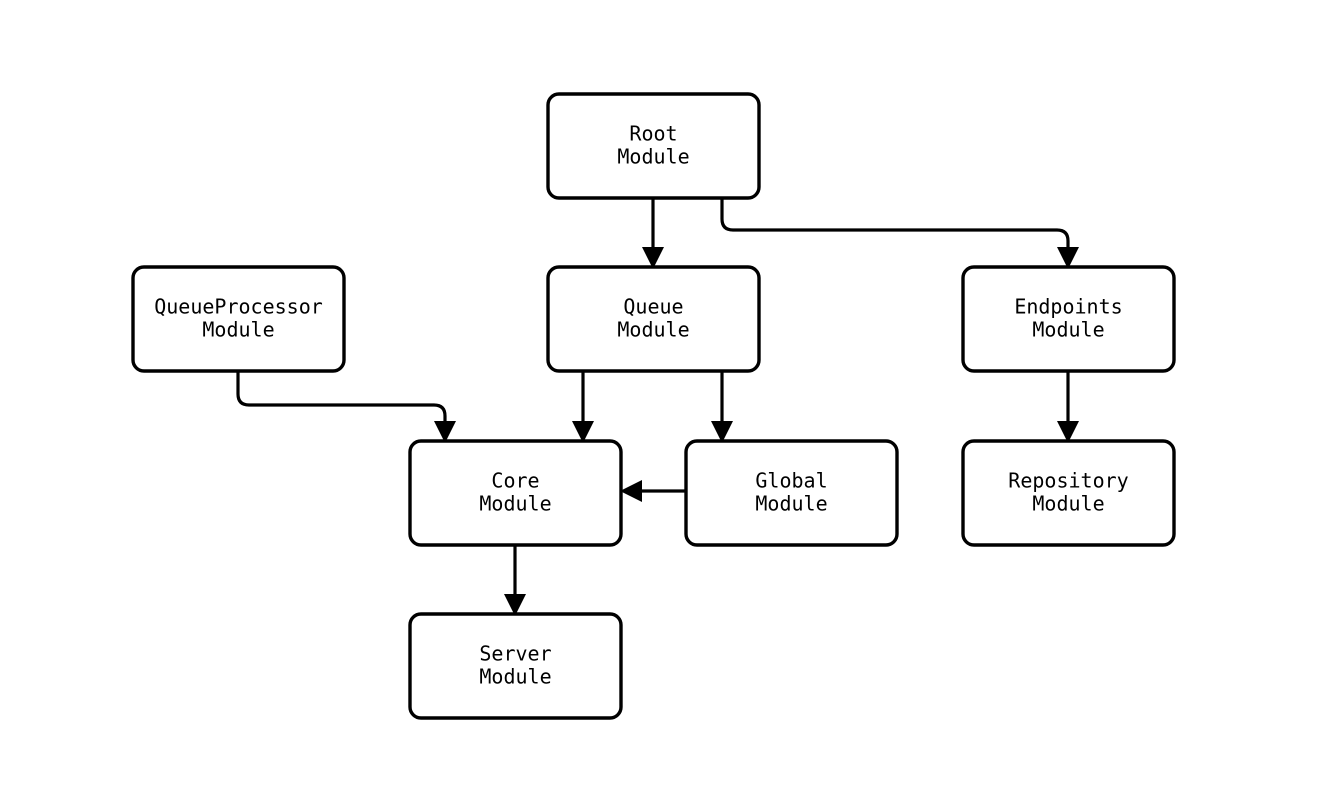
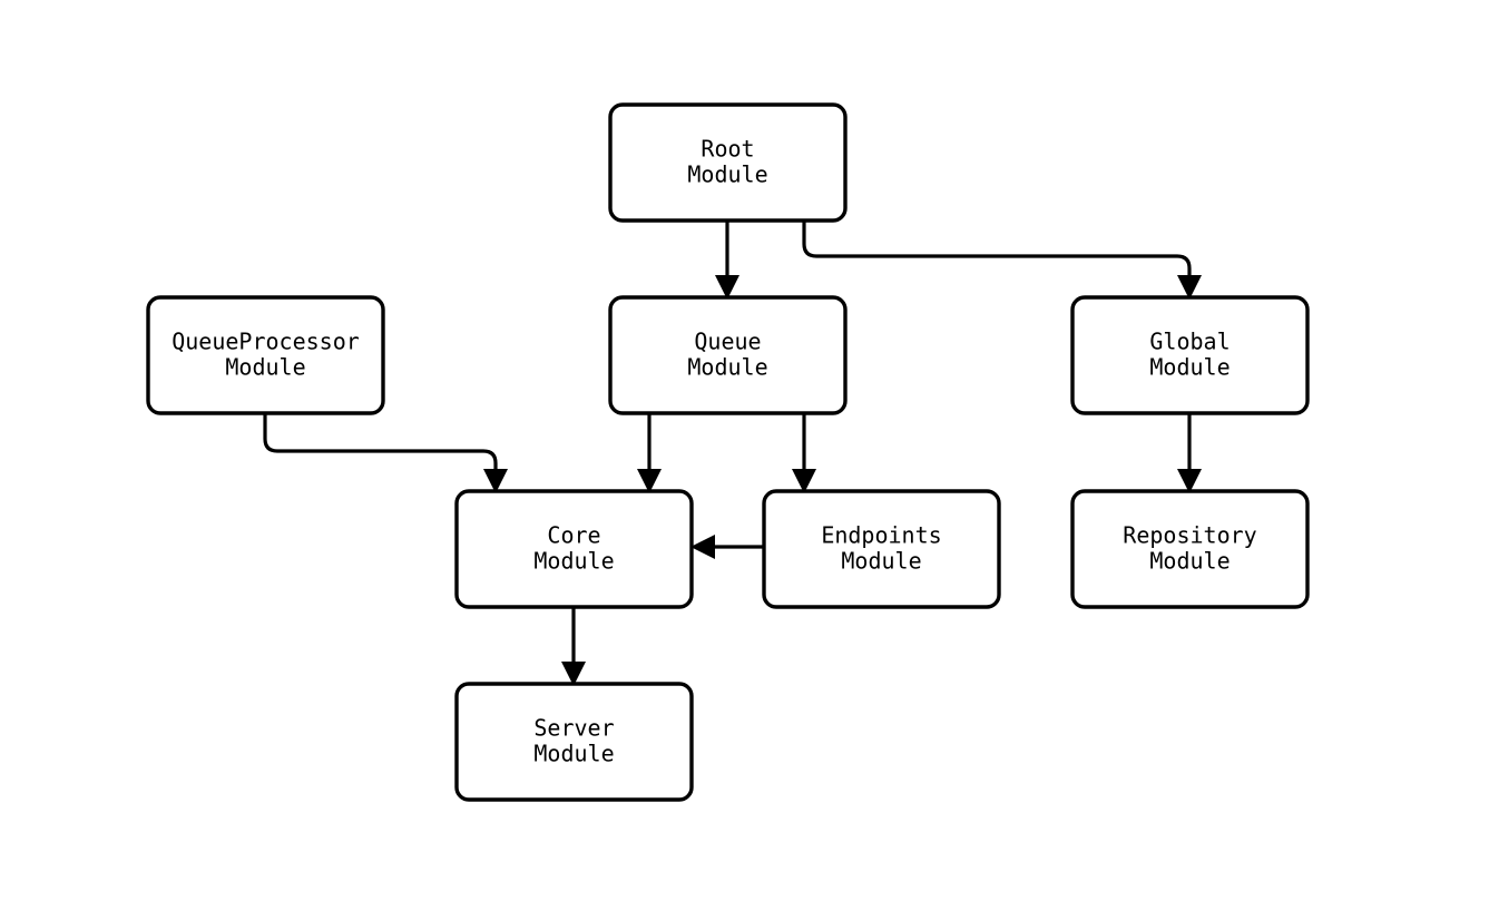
  Root
  Module
  QueueProcessor
  Module
  Queue
  Module
- Endpoints
+ Global
  Module
  Core
  Module
- Global
+ Endpoints
  Module
  Repository
  Module
  Server
  Module
